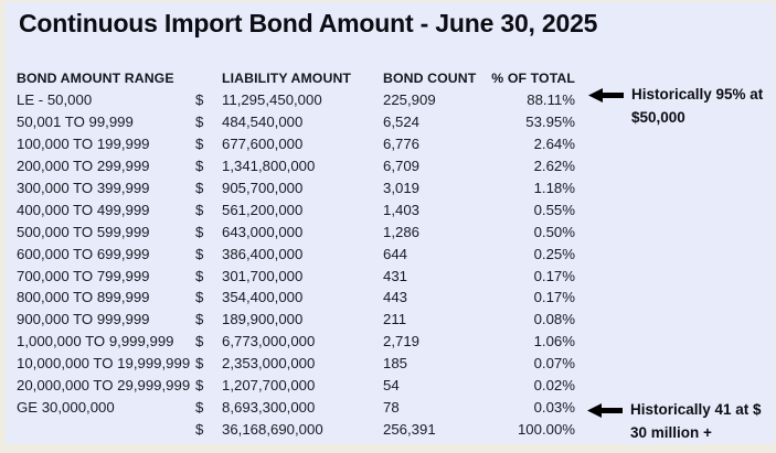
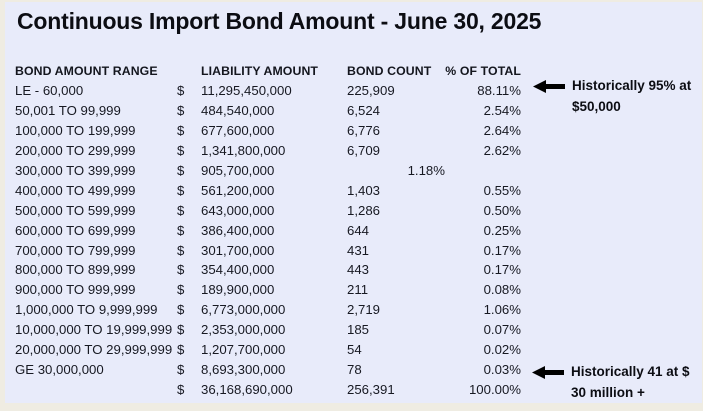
  Continuous Import Bond Amount - June 30, 2025
  BOND AMOUNT RANGE
  LIABILITY AMOUNT
  BOND COUNT
  % OF TOTAL
- LE - 50,000
+ LE - 60,000
  $
  11,295,450,000
  225,909
  88.11%
  50,001 TO 99,999
  $
  484,540,000
  6,524
- 53.95%
+ 2.54%
  100,000 TO 199,999
  $
  677,600,000
  6,776
  2.64%
  200,000 TO 299,999
  $
  1,341,800,000
  6,709
  2.62%
  300,000 TO 399,999
  $
  905,700,000
- 3,019
  1.18%
  400,000 TO 499,999
  $
  561,200,000
  1,403
  0.55%
  500,000 TO 599,999
  $
  643,000,000
  1,286
  0.50%
  600,000 TO 699,999
  $
  386,400,000
  644
  0.25%
  700,000 TO 799,999
  $
  301,700,000
  431
  0.17%
  800,000 TO 899,999
  $
  354,400,000
  443
  0.17%
  900,000 TO 999,999
  $
  189,900,000
  211
  0.08%
  1,000,000 TO 9,999,999
  $
  6,773,000,000
  2,719
  1.06%
  10,000,000 TO 19,999,999
  $
  2,353,000,000
  185
  0.07%
  20,000,000 TO 29,999,999
  $
  1,207,700,000
  54
  0.02%
  GE 30,000,000
  $
  8,693,300,000
  78
  0.03%
  $
  36,168,690,000
  256,391
  100.00%
  Historically 95% at
  $50,000
  Historically 41 at $
  30 million +
